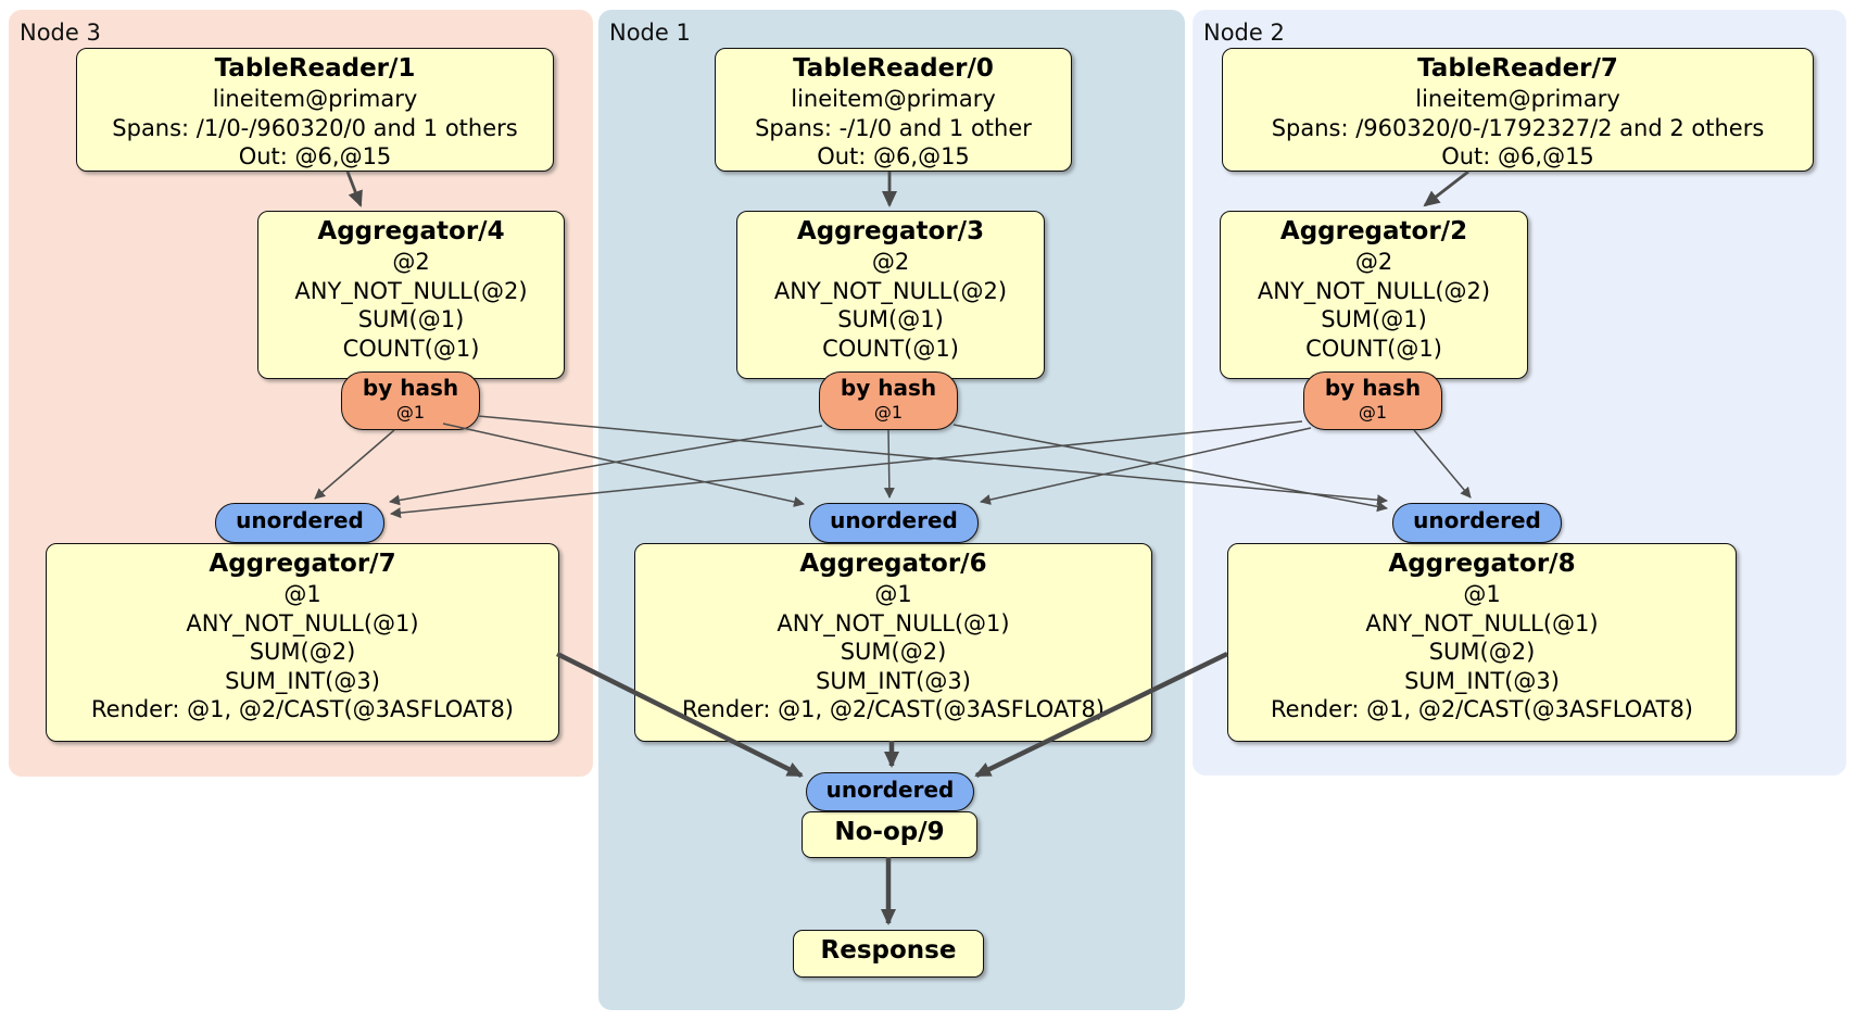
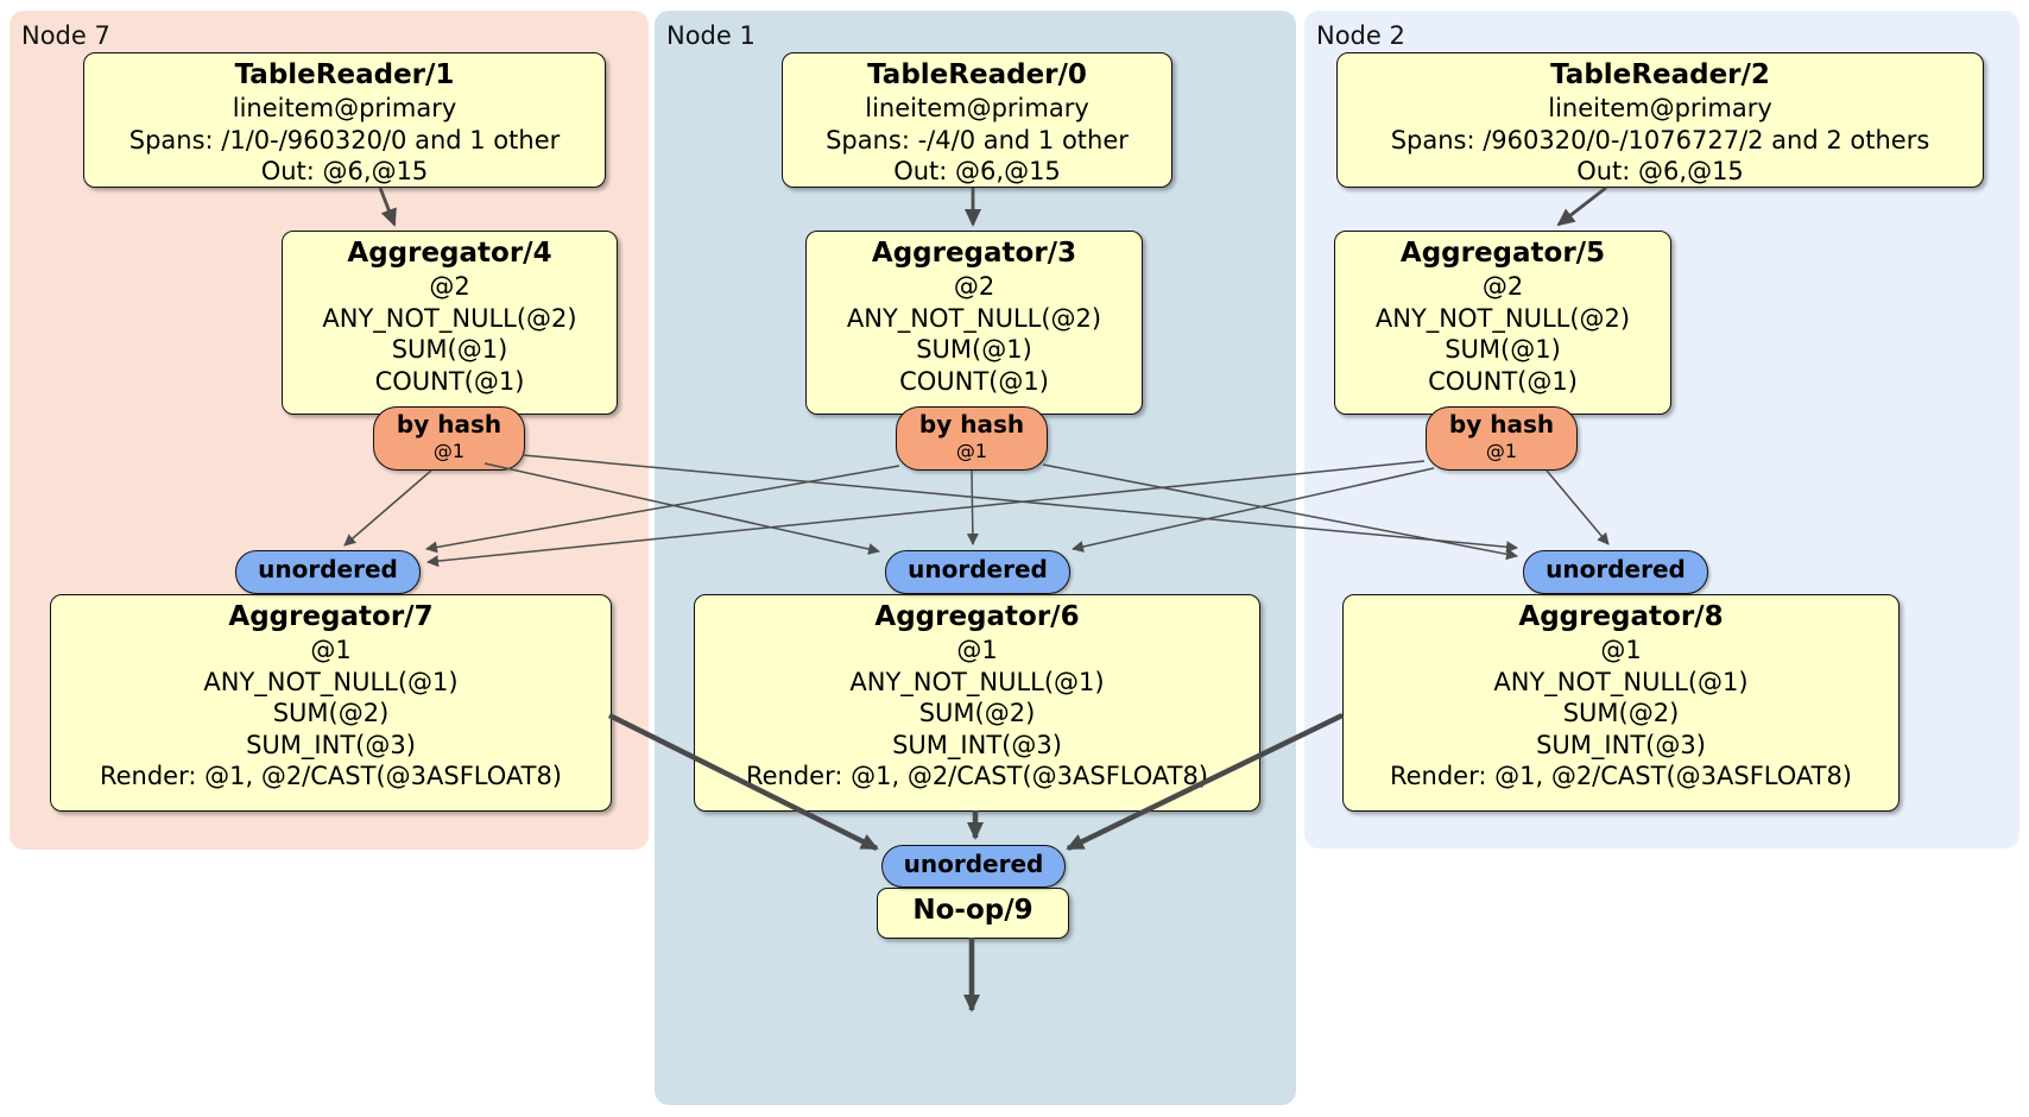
- Node 3
+ Node 7
  Node 1
  Node 2
  TableReader/1
  lineitem@primary
- Spans: /1/0-/960320/0 and 1 others
+ Spans: /1/0-/960320/0 and 1 other
  Out: @6,@15
  TableReader/0
  lineitem@primary
- Spans: -/1/0 and 1 other
+ Spans: -/4/0 and 1 other
  Out: @6,@15
- TableReader/7
+ TableReader/2
  lineitem@primary
- Spans: /960320/0-/1792327/2 and 2 others
+ Spans: /960320/0-/1076727/2 and 2 others
  Out: @6,@15
  Aggregator/4
  @2
  ANY_NOT_NULL(@2)
  SUM(@1)
  COUNT(@1)
  Aggregator/3
  @2
  ANY_NOT_NULL(@2)
  SUM(@1)
  COUNT(@1)
- Aggregator/2
+ Aggregator/5
  @2
  ANY_NOT_NULL(@2)
  SUM(@1)
  COUNT(@1)
  by hash
  @1
  by hash
  @1
  by hash
  @1
  unordered
  unordered
  unordered
  Aggregator/7
  @1
  ANY_NOT_NULL(@1)
  SUM(@2)
  SUM_INT(@3)
  Render: @1, @2/CAST(@3ASFLOAT8)
  Aggregator/6
  @1
  ANY_NOT_NULL(@1)
  SUM(@2)
  SUM_INT(@3)
  Render: @1, @2/CAST(@3ASFLOAT8)
  Aggregator/8
  @1
  ANY_NOT_NULL(@1)
  SUM(@2)
  SUM_INT(@3)
  Render: @1, @2/CAST(@3ASFLOAT8)
  unordered
  No-op/9
- Response
